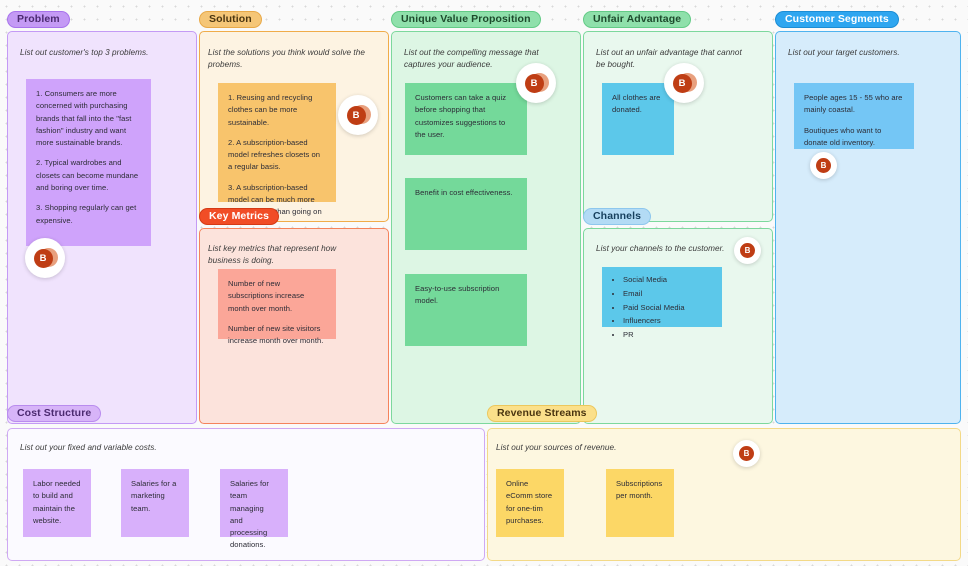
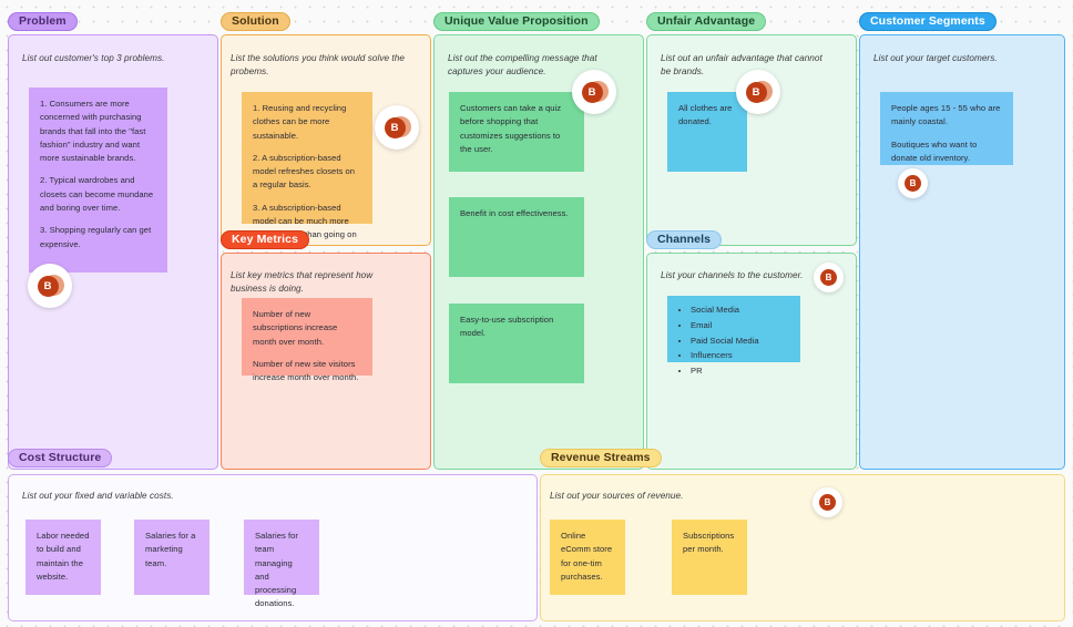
  Problem
  List out customer's top 3 problems.
  1. Consumers are more concerned with purchasing brands that fall into the "fast fashion" industry and want more sustainable brands.
  2. Typical wardrobes and closets can become mundane and boring over time.
  3. Shopping regularly can get expensive.
  Solution
  List the solutions you think would solve the probems.
  1. Reusing and recycling clothes can be more sustainable.
  2. A subscription-based model refreshes closets on a regular basis.
  Key Metrics
  List key metrics that represent how business is doing.
  Number of new subscriptions increase month over month.
  Number of new site visitors increase month over month.
  Unique Value Proposition
  List out the compelling message that captures your audience.
  Customers can take a quiz before shopping that customizes suggestions to the user.
  Benefit in cost effectiveness.
  Easy-to-use subscription model.
  Unfair Advantage
- List out an unfair advantage that cannot be bought.
+ List out an unfair advantage that cannot be brands.
  All clothes are donated.
  Channels
  List your channels to the customer.
  Social Media
  Email
  Paid Social Media
  Influencers
  PR
  Customer Segments
  List out your target customers.
  People ages 15 - 55 who are mainly coastal.
  Boutiques who want to donate old inventory.
  Cost Structure
  List out your fixed and variable costs.
  Labor needed to build and maintain the website.
  Salaries for a marketing team.
  Salaries for team managing and processing donations.
  Revenue Streams
  List out your sources of revenue.
  Online eComm store for one-tim purchases.
  Subscriptions per month.
  B
  B
  B
  B
  B
  B
  B
